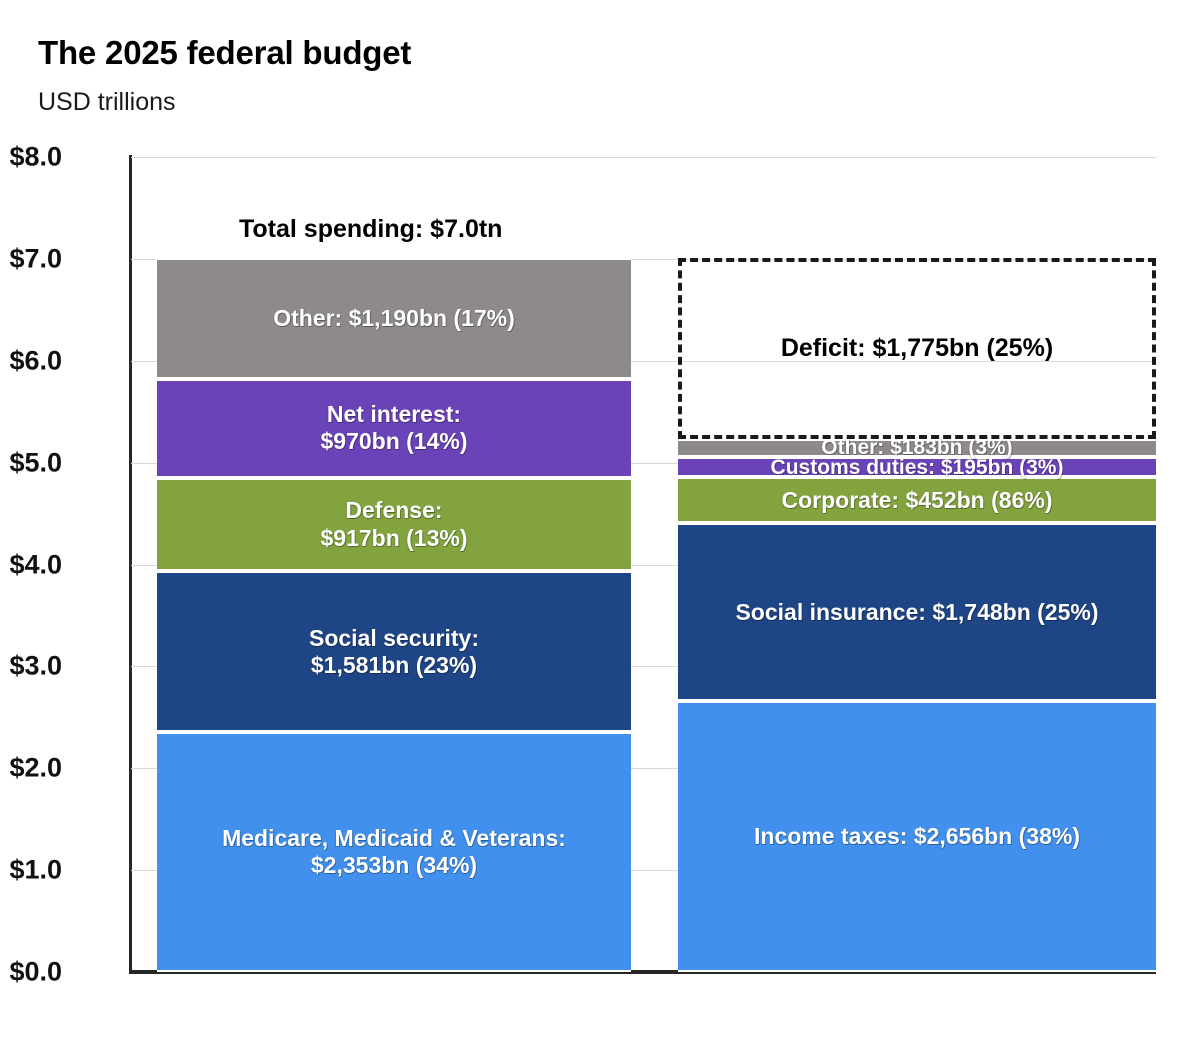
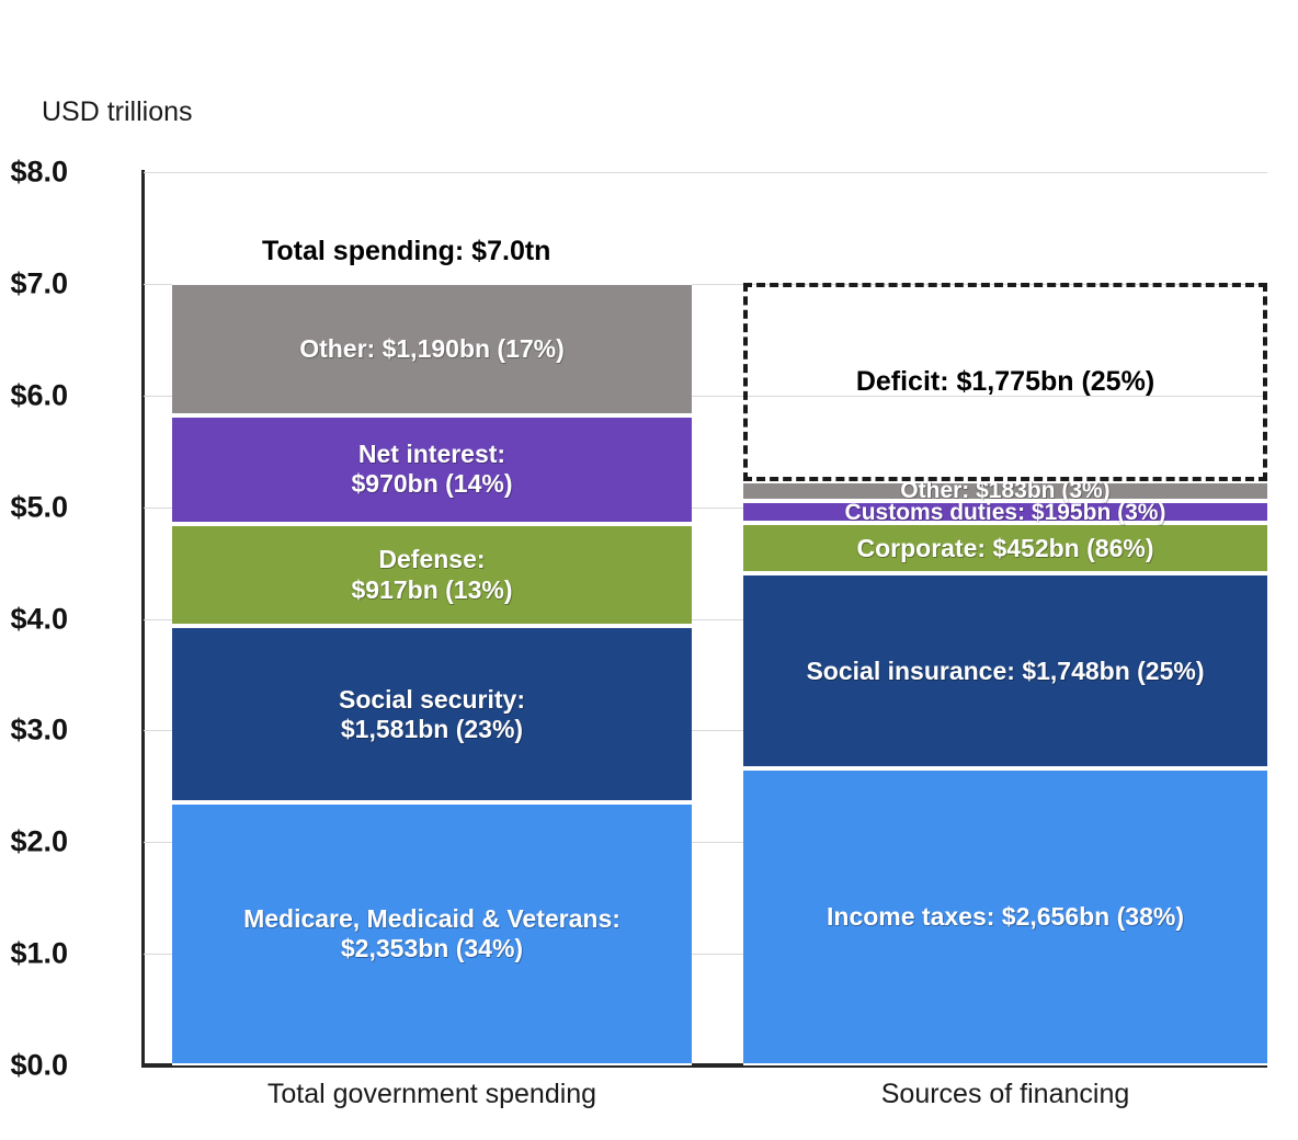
- The 2025 federal budget
  USD trillions
  $8.0
  $7.0
  $6.0
  $5.0
  $4.0
  $3.0
  $2.0
  $1.0
  $0.0
  Total spending: $7.0tn
  Medicare, Medicaid & Veterans:
  $2,353bn (34%)
  Social security:
  $1,581bn (23%)
  Defense:
  $917bn (13%)
  Net interest:
  $970bn (14%)
  Other: $1,190bn (17%)
  Income taxes: $2,656bn (38%)
  Social insurance: $1,748bn (25%)
  Corporate: $452bn (86%)
  Customs duties: $195bn (3%)
  Other: $183bn (3%)
  Deficit: $1,775bn (25%)
+ Total government spending
+ Sources of financing
